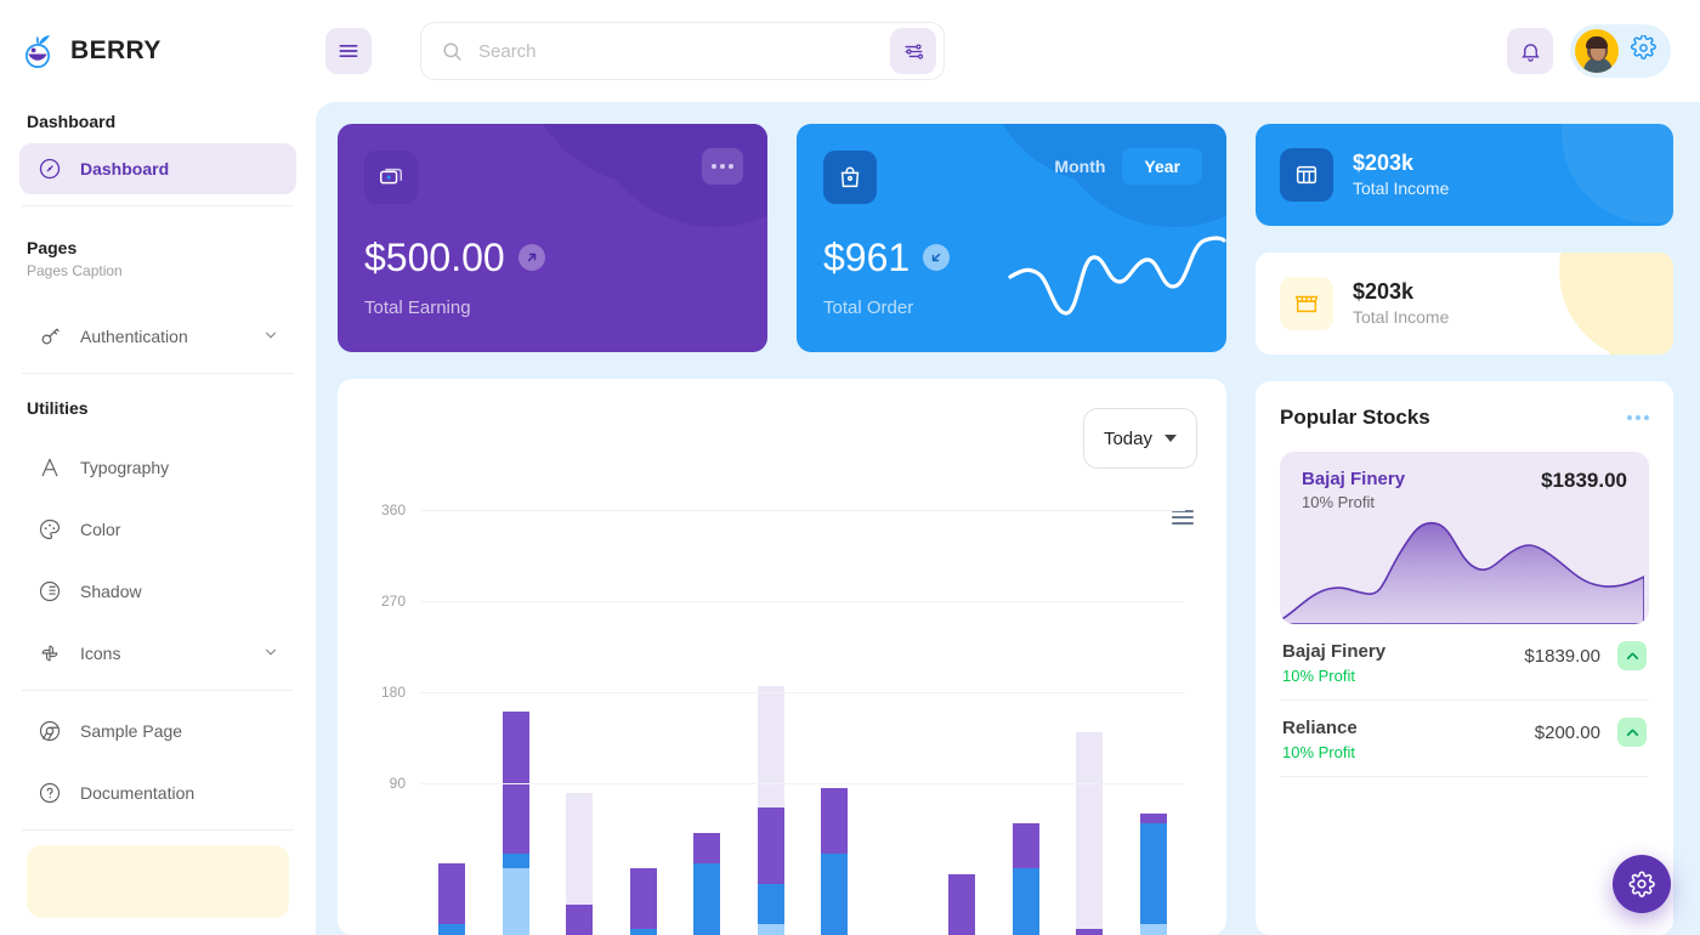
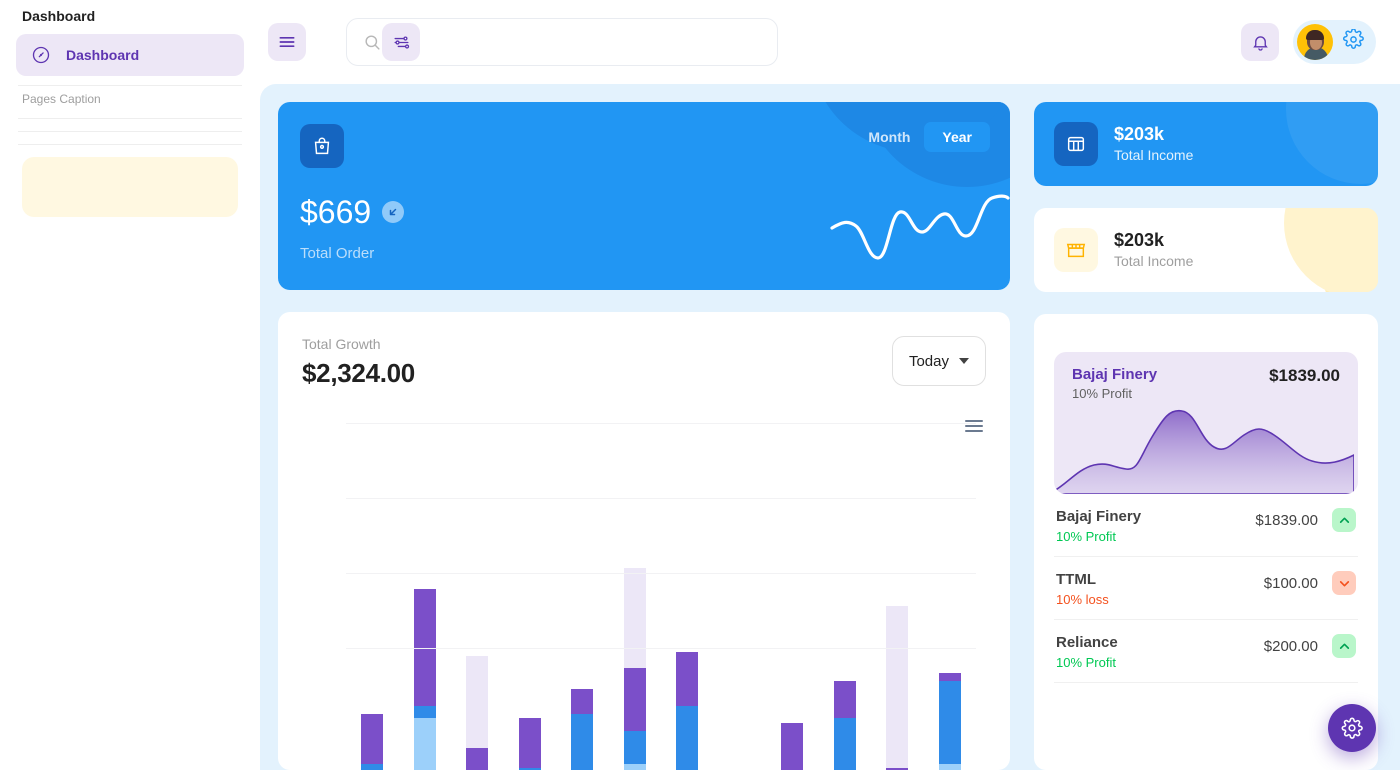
- BERRY
  Dashboard
  Dashboard
- Pages
  Pages Caption
- Authentication
- Utilities
- Typography
- Color
- Shadow
- Icons
- Sample Page
- Documentation
- Search
- $500.00
- Total Earning
  Month
  Year
- $961
+ $669
  Total Order
+ Total Growth
+ $2,324.00
  Today
- 90
- 180
- 270
- 360
  $203k
  Total Income
  $203k
  Total Income
- Popular Stocks
  Bajaj Finery
  $1839.00
  10% Profit
  Bajaj Finery
  10% Profit
  $1839.00
+ TTML
+ 10% loss
+ $100.00
  Reliance
  10% Profit
  $200.00
